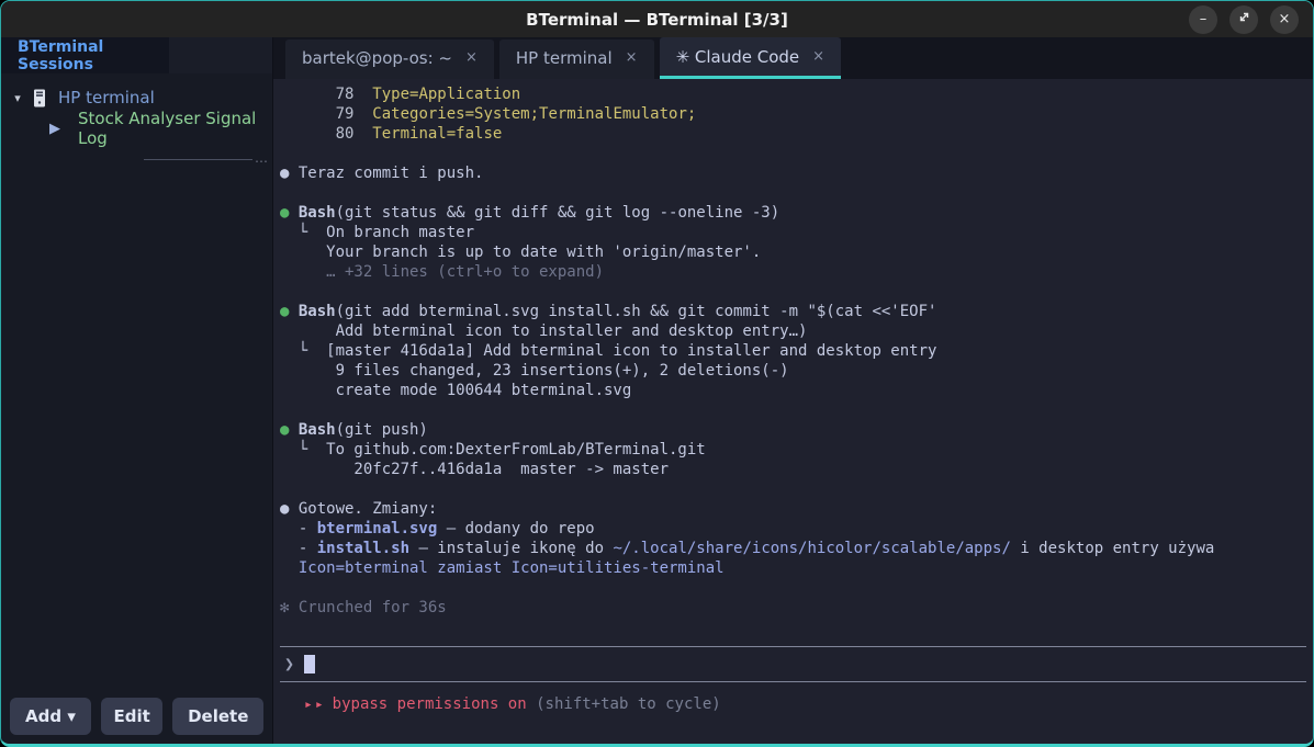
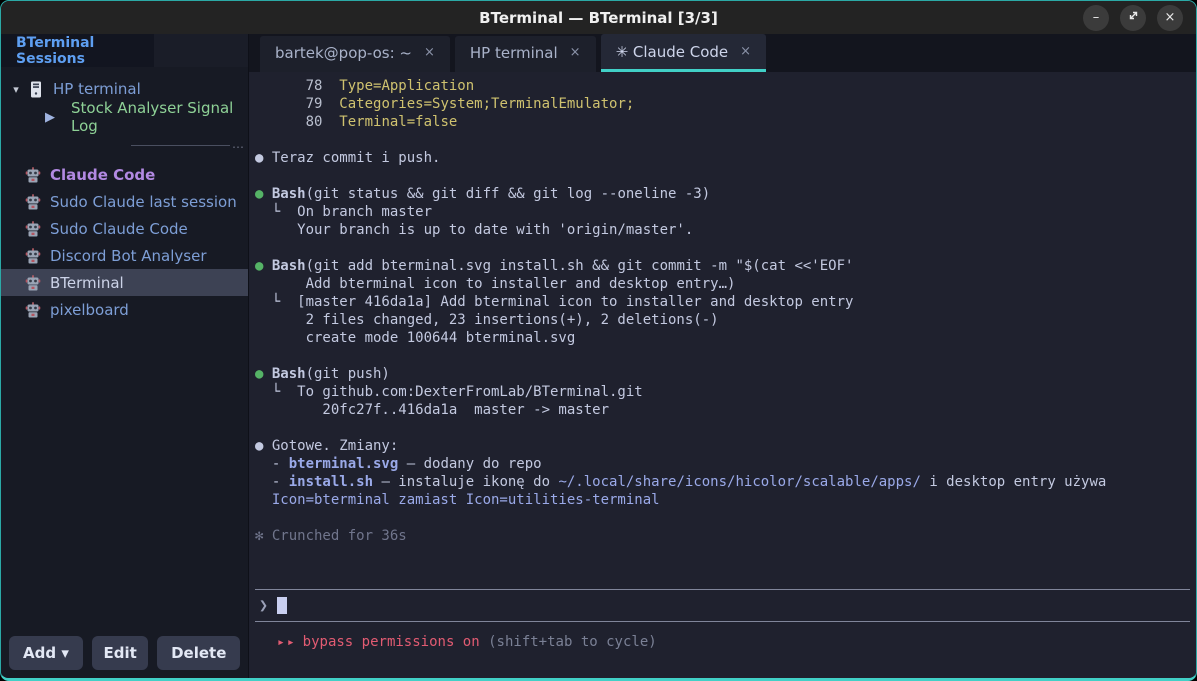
  BTerminal — BTerminal [3/3]
  –
  ×
  BTerminal Sessions
  ▾
  HP terminal
  ▶
  Stock Analyser Signal Log
  …
+ Claude Code
+ Sudo Claude last session
+ Sudo Claude Code
+ Discord Bot Analyser
+ BTerminal
+ pixelboard
  Add ▾
  Edit
  Delete
  bartek@pop-os: ~
  ×
  HP terminal
  ×
  ✳ Claude Code
  ×
  78 Type=Application
  79 Categories=System;TerminalEmulator;
  80 Terminal=false
  ● Teraz commit i push.
  ● Bash(git status && git diff && git log --oneline -3)
  └ On branch master
  Your branch is up to date with 'origin/master'.
- … +32 lines (ctrl+o to expand)
  ● Bash(git add bterminal.svg install.sh && git commit -m "$(cat <<'EOF'
  Add bterminal icon to installer and desktop entry…)
  └ [master 416da1a] Add bterminal icon to installer and desktop entry
- 9 files changed, 23 insertions(+), 2 deletions(-)
+ 2 files changed, 23 insertions(+), 2 deletions(-)
  create mode 100644 bterminal.svg
  ● Bash(git push)
  └ To github.com:DexterFromLab/BTerminal.git
  20fc27f..416da1a master -> master
  ● Gotowe. Zmiany:
  - bterminal.svg — dodany do repo
  - install.sh — instaluje ikonę do ~/.local/share/icons/hicolor/scalable/apps/ i desktop entry używa
  Icon=bterminal zamiast Icon=utilities-terminal
  ✻ Crunched for 36s
  ❯
  ▸▸ bypass permissions on (shift+tab to cycle)
